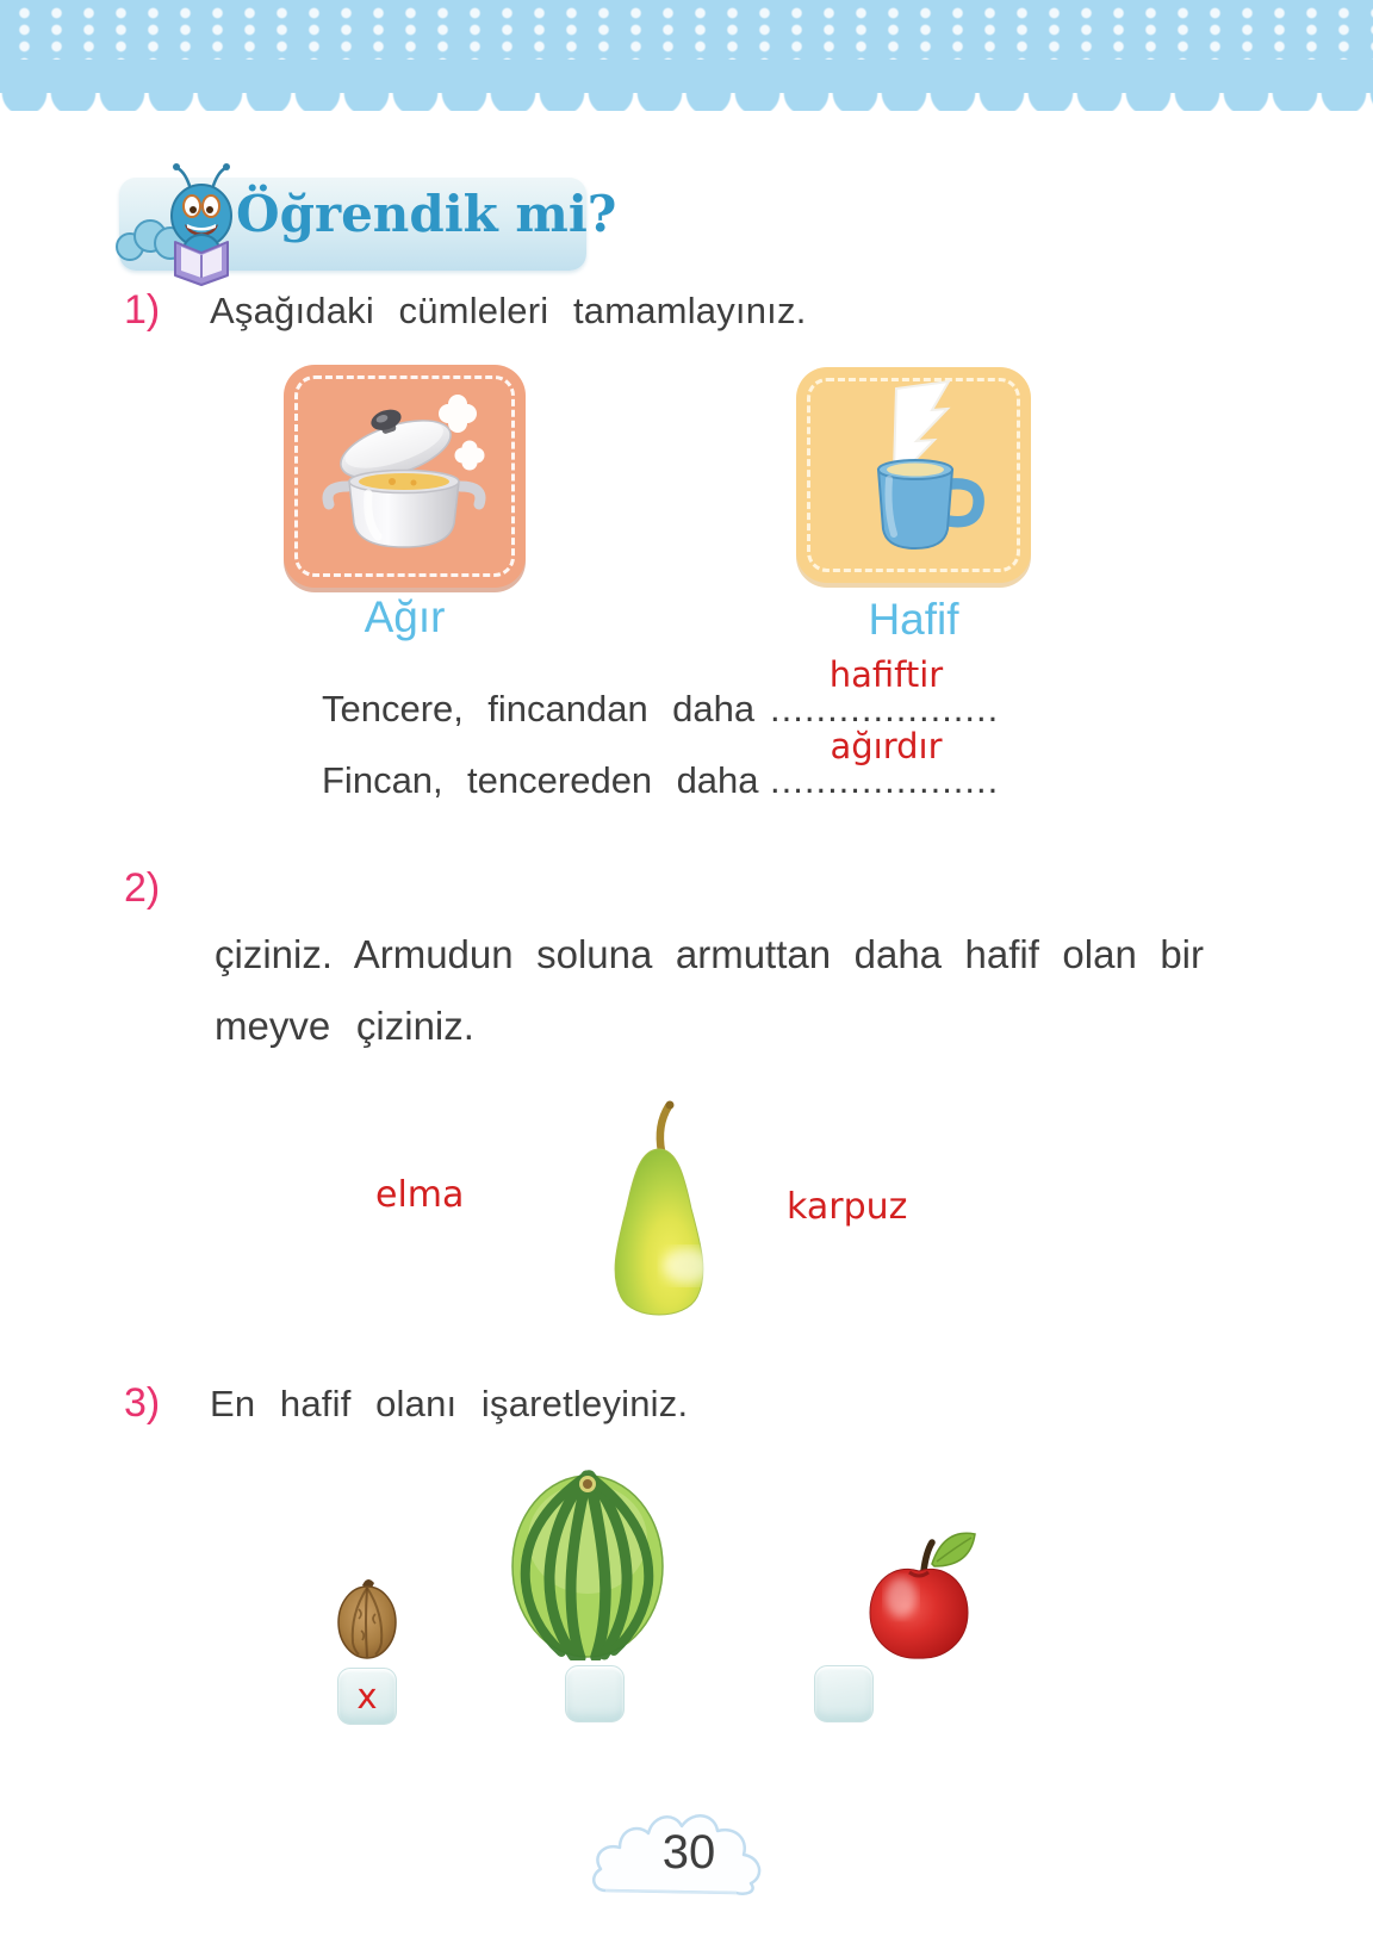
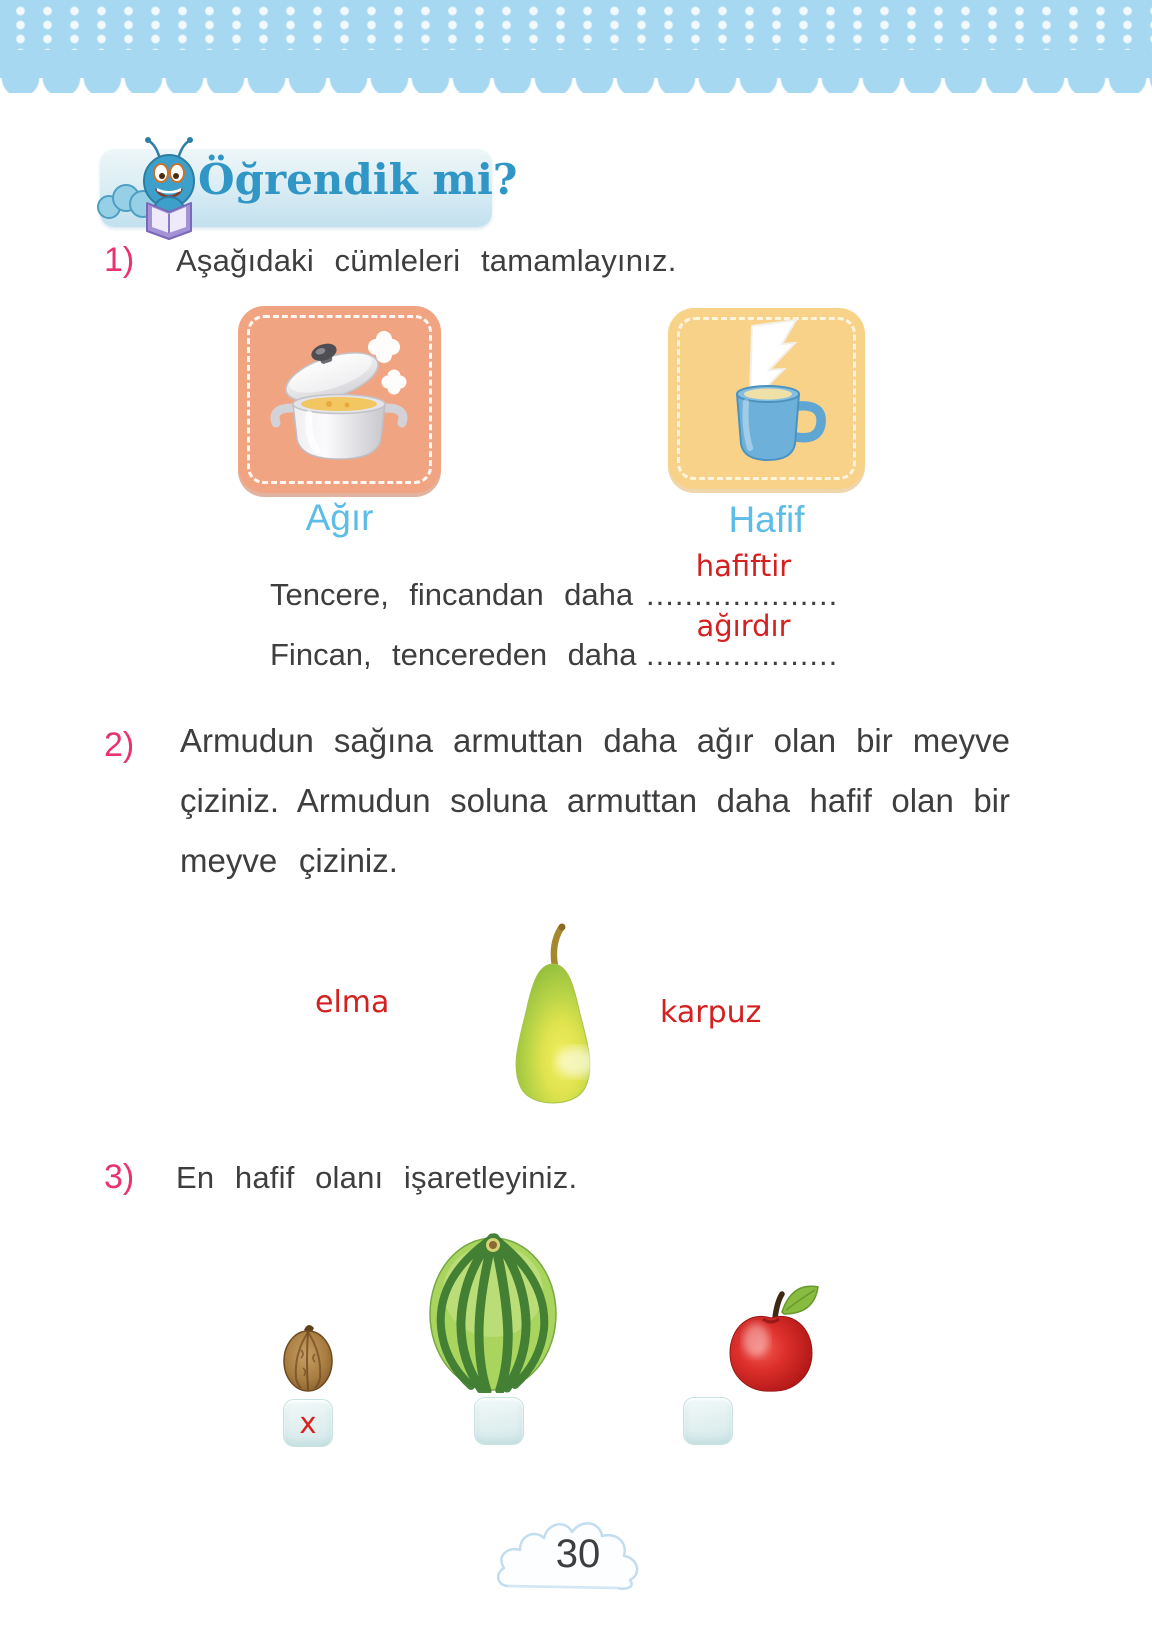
  Öğrendik mi?
  1)
  Aşağıdaki cümleleri tamamlayınız.
  Ağır
  Hafif
  Tencere, fincandan daha
  hafiftir
  Fincan, tencereden daha
  ağırdır
  2)
+ Armudun sağına armuttan daha ağır olan bir meyve
  çiziniz. Armudun soluna armuttan daha hafif olan bir
  meyve çiziniz.
  elma
  karpuz
  3)
  En hafif olanı işaretleyiniz.
  x
  30
